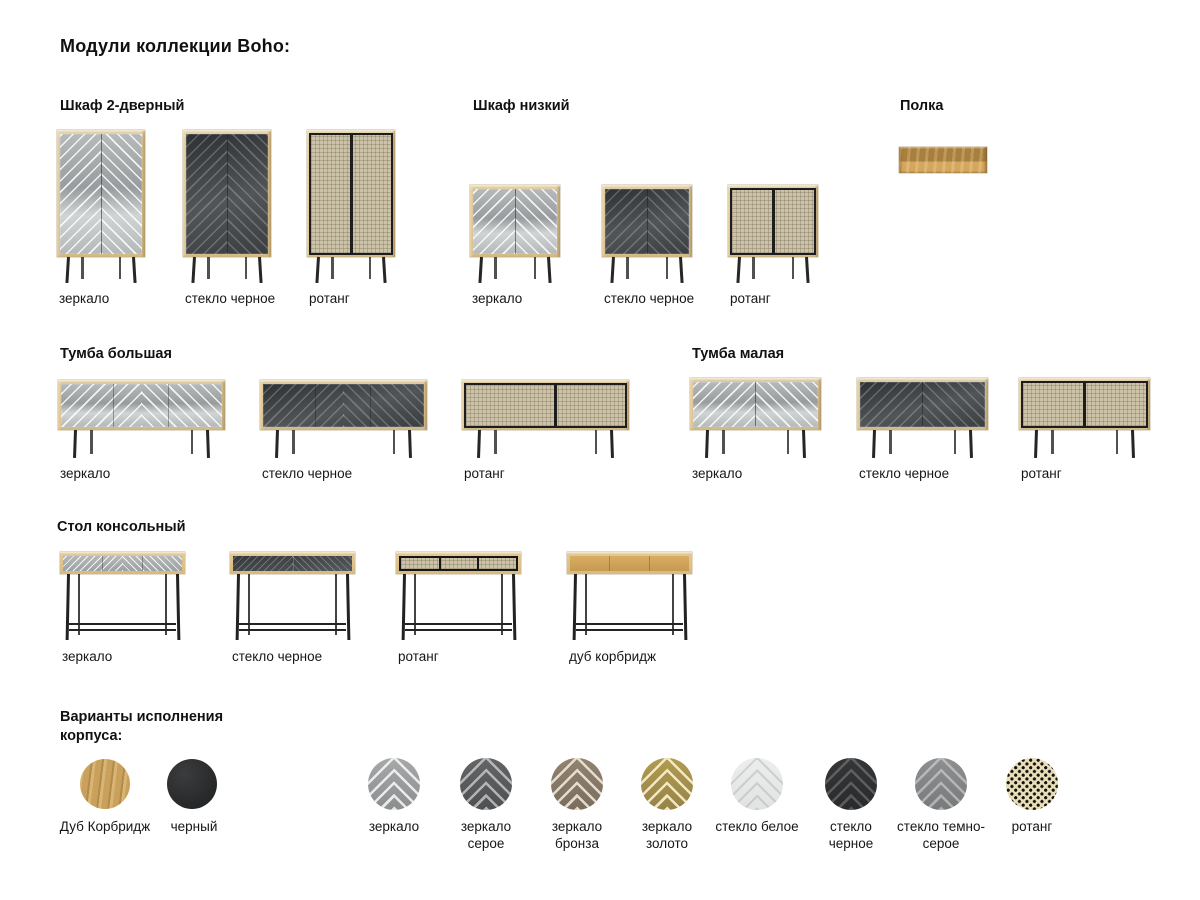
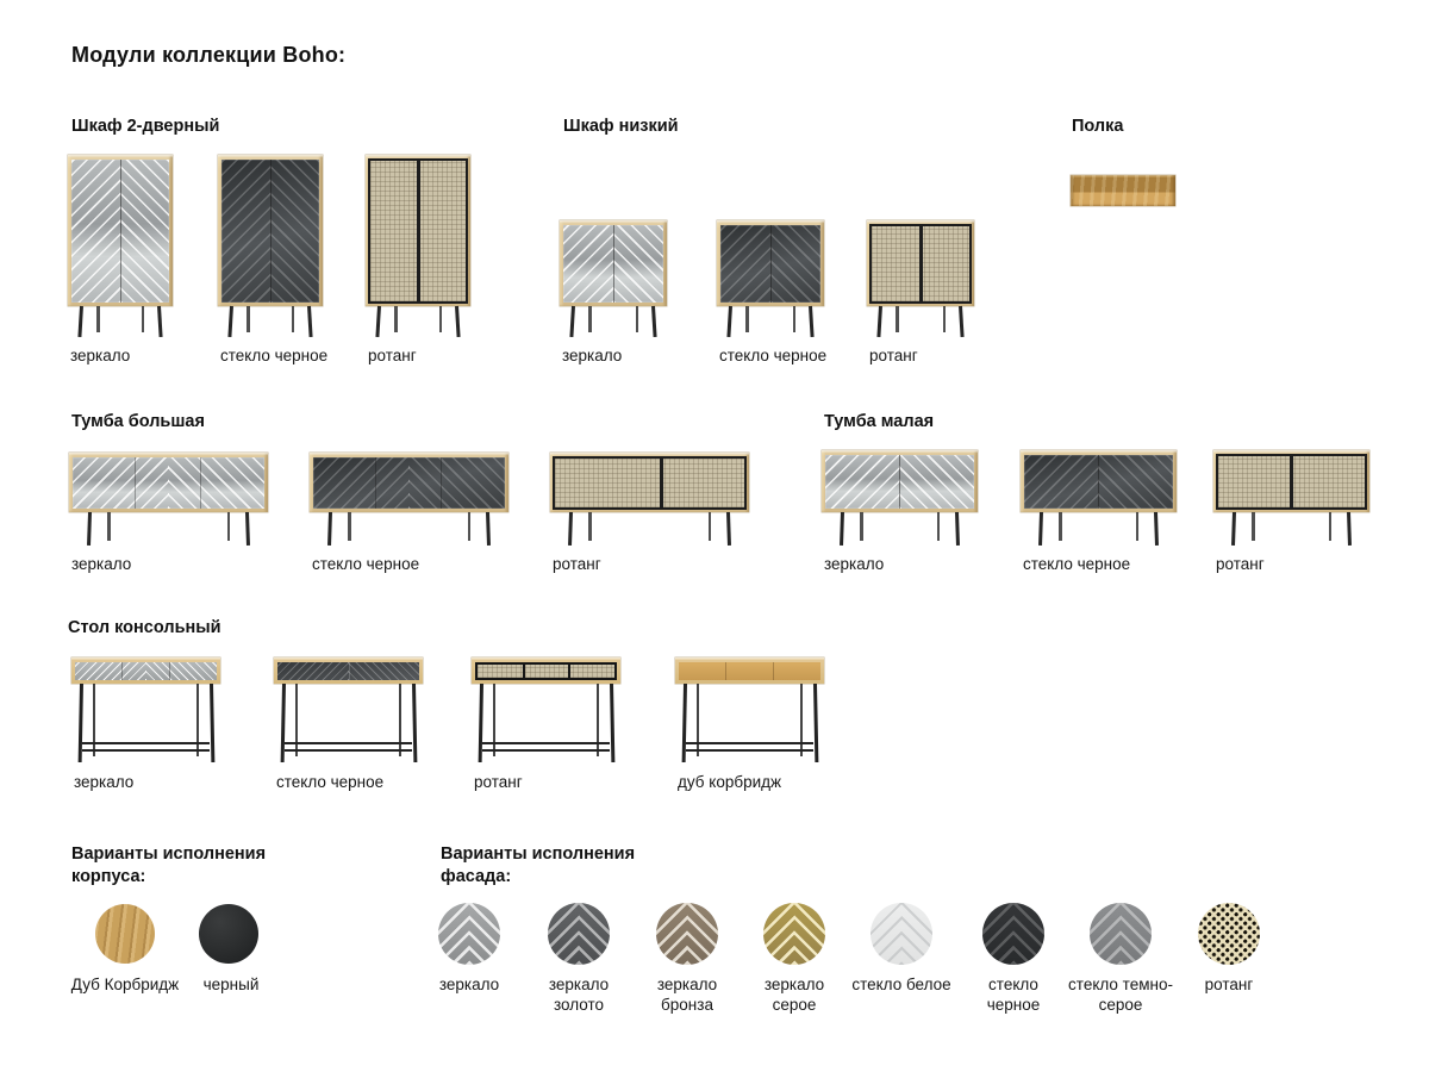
  Модули коллекции Boho:
  Шкаф 2-дверный
  Шкаф низкий
  Полка
  Тумба большая
  Тумба малая
  Стол консольный
  зеркало
  стекло черное
  ротанг
  зеркало
  стекло черное
  ротанг
  зеркало
  стекло черное
  ротанг
  зеркало
  стекло черное
  ротанг
  зеркало
  стекло черное
  ротанг
  дуб корбридж
  Варианты исполнения корпуса:
  Дуб Корбридж
  черный
+ Варианты исполнения фасада:
  зеркало
- зеркало серое
+ зеркало золото
  зеркало бронза
- зеркало золото
+ зеркало серое
  стекло белое
  стекло черное
  стекло темно-серое
  ротанг
